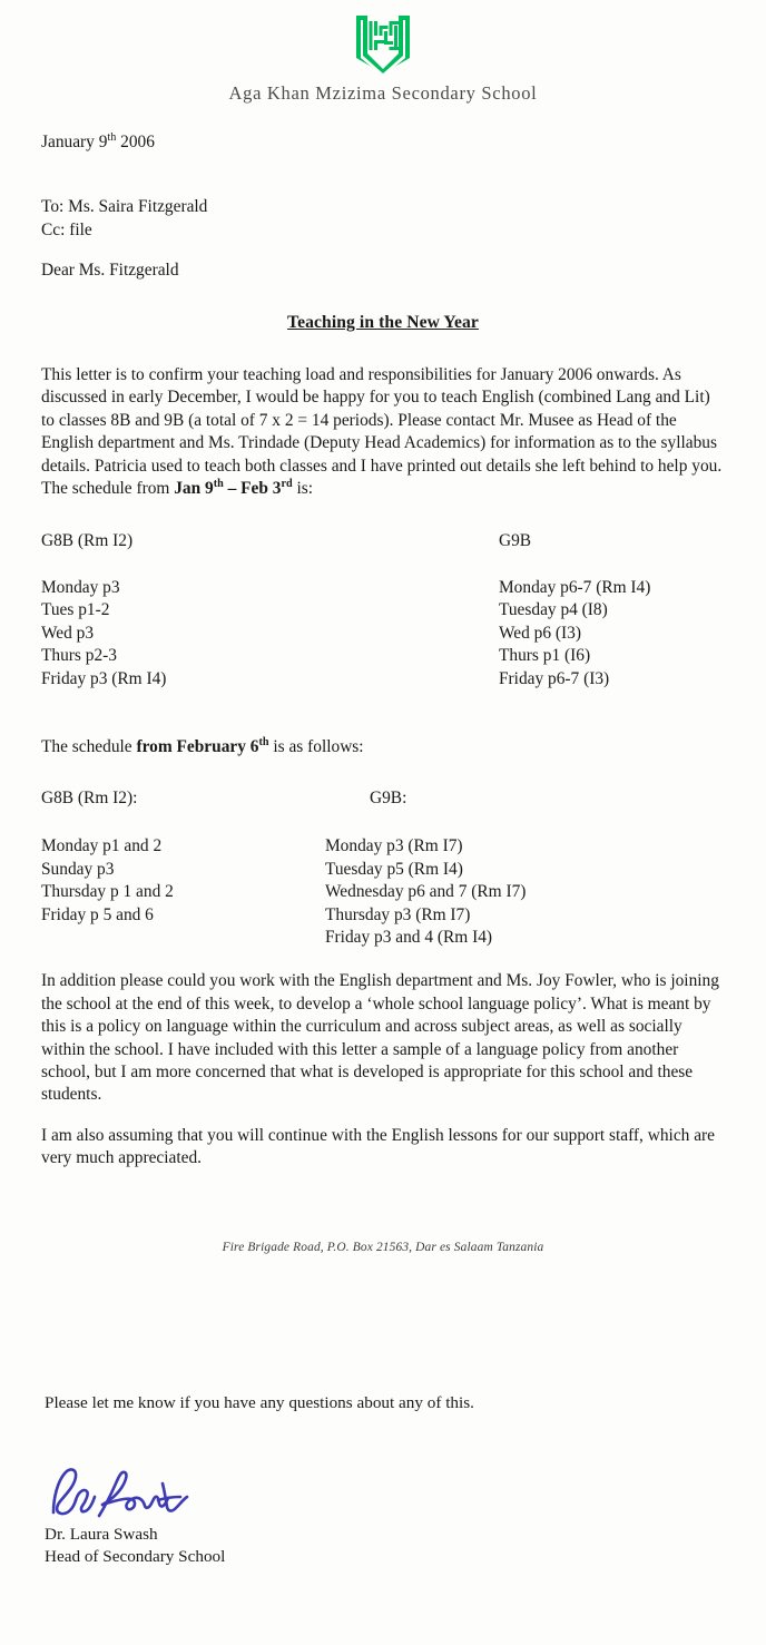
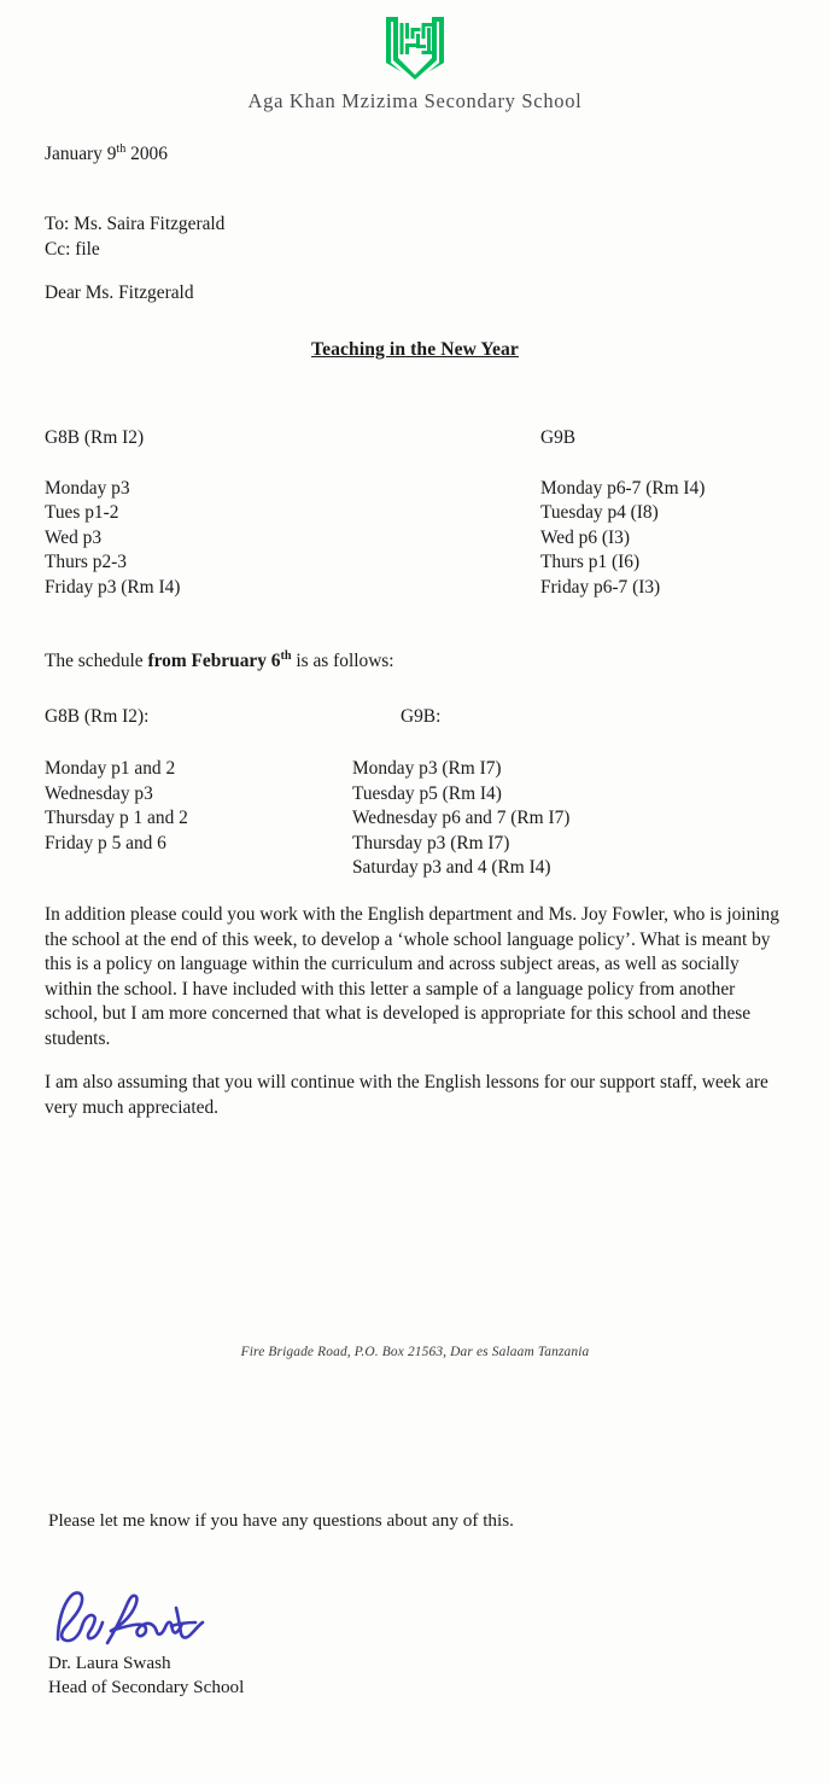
  Aga Khan Mzizima Secondary School
  January 9th 2006
  To: Ms. Saira Fitzgerald
  Cc: file
  Dear Ms. Fitzgerald
  Teaching in the New Year
- This letter is to confirm your teaching load and responsibilities for January 2006 onwards. As discussed in early December, I would be happy for you to teach English (combined Lang and Lit) to classes 8B and 9B (a total of 7 x 2 = 14 periods). Please contact Mr. Musee as Head of the English department and Ms. Trindade (Deputy Head Academics) for information as to the syllabus details. Patricia used to teach both classes and I have printed out details she left behind to help you. The schedule from Jan 9th – Feb 3rd is:
  G8B (Rm I2)
  G9B
  Monday p3
  Tues p1-2
  Wed p3
  Thurs p2-3
  Friday p3 (Rm I4)
  Monday p6-7 (Rm I4)
  Tuesday p4 (I8)
  Wed p6 (I3)
  Thurs p1 (I6)
  Friday p6-7 (I3)
  The schedule from February 6th is as follows:
  G8B (Rm I2):
  G9B:
  Monday p1 and 2
- Sunday p3
+ Wednesday p3
  Thursday p 1 and 2
  Friday p 5 and 6
  Monday p3 (Rm I7)
  Tuesday p5 (Rm I4)
  Wednesday p6 and 7 (Rm I7)
  Thursday p3 (Rm I7)
- Friday p3 and 4 (Rm I4)
+ Saturday p3 and 4 (Rm I4)
  In addition please could you work with the English department and Ms. Joy Fowler, who is joining the school at the end of this week, to develop a ‘whole school language policy’. What is meant by this is a policy on language within the curriculum and across subject areas, as well as socially within the school. I have included with this letter a sample of a language policy from another school, but I am more concerned that what is developed is appropriate for this school and these students.
- I am also assuming that you will continue with the English lessons for our support staff, which are very much appreciated.
+ I am also assuming that you will continue with the English lessons for our support staff, week are very much appreciated.
  Fire Brigade Road, P.O. Box 21563, Dar es Salaam Tanzania
  Please let me know if you have any questions about any of this.
  Dr. Laura Swash
  Head of Secondary School
